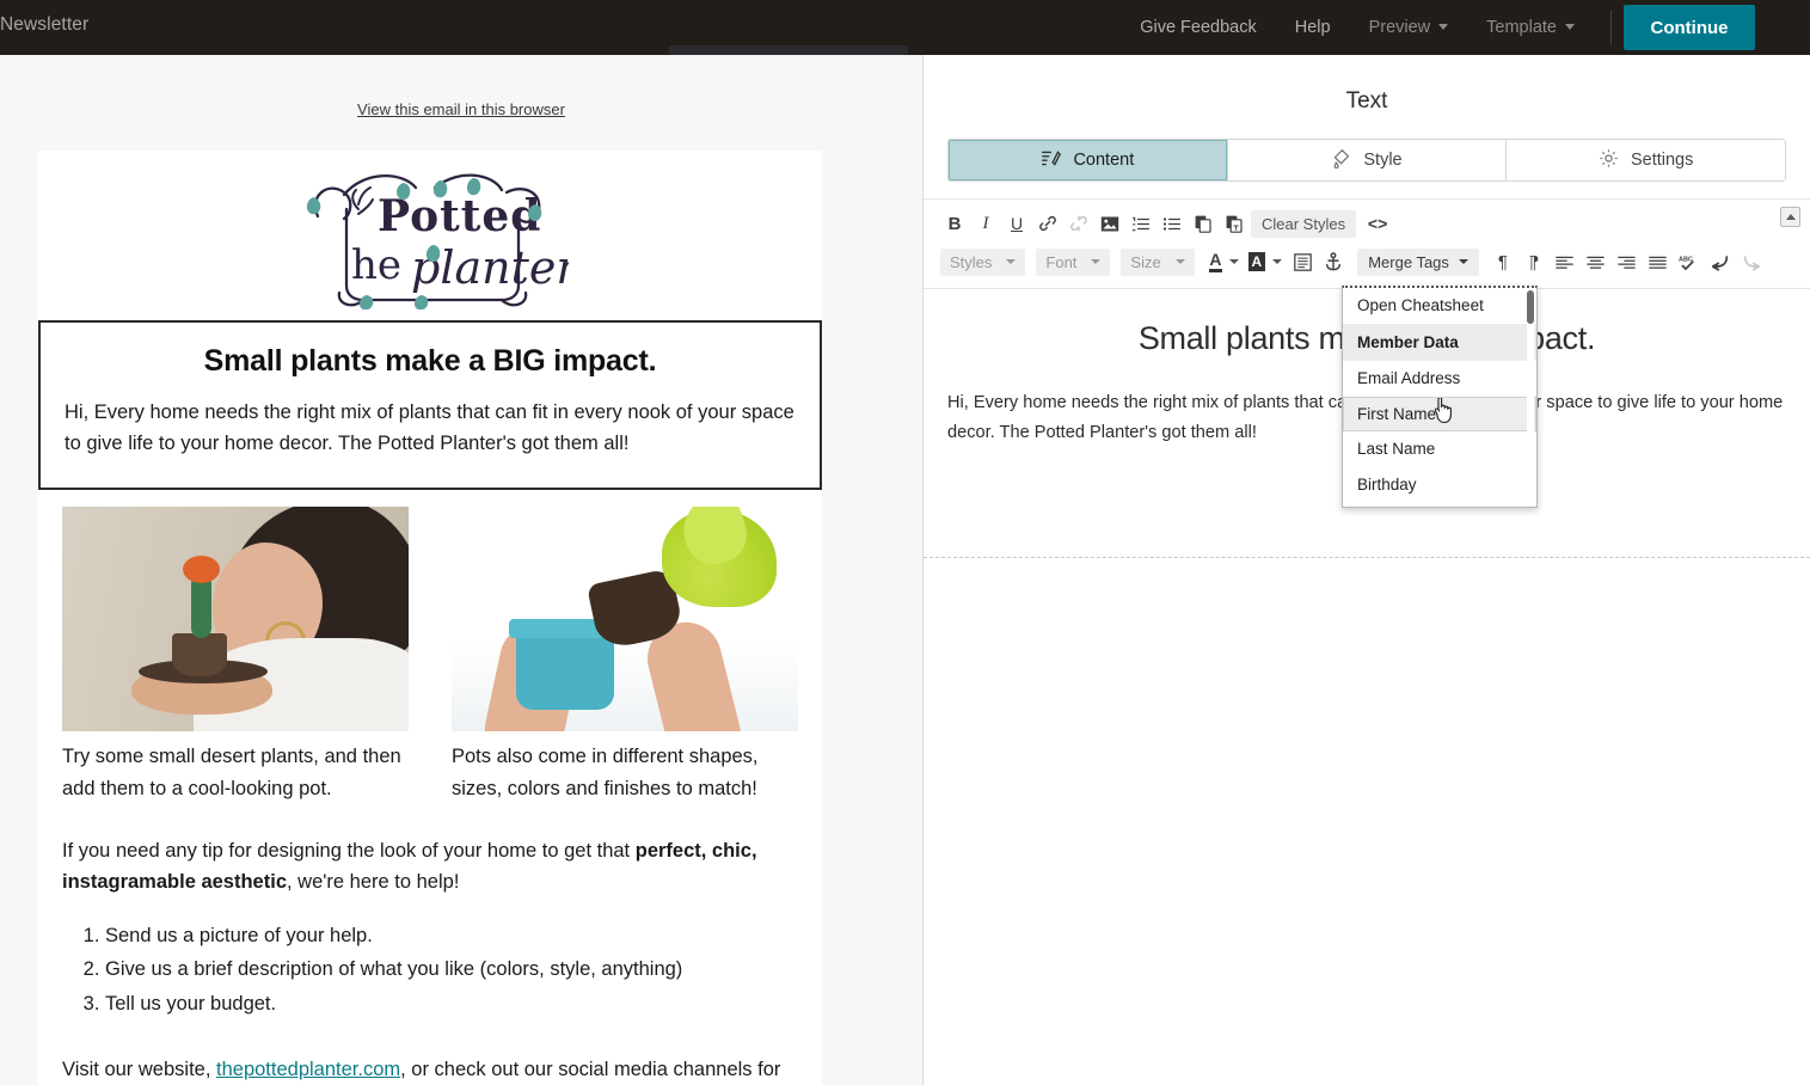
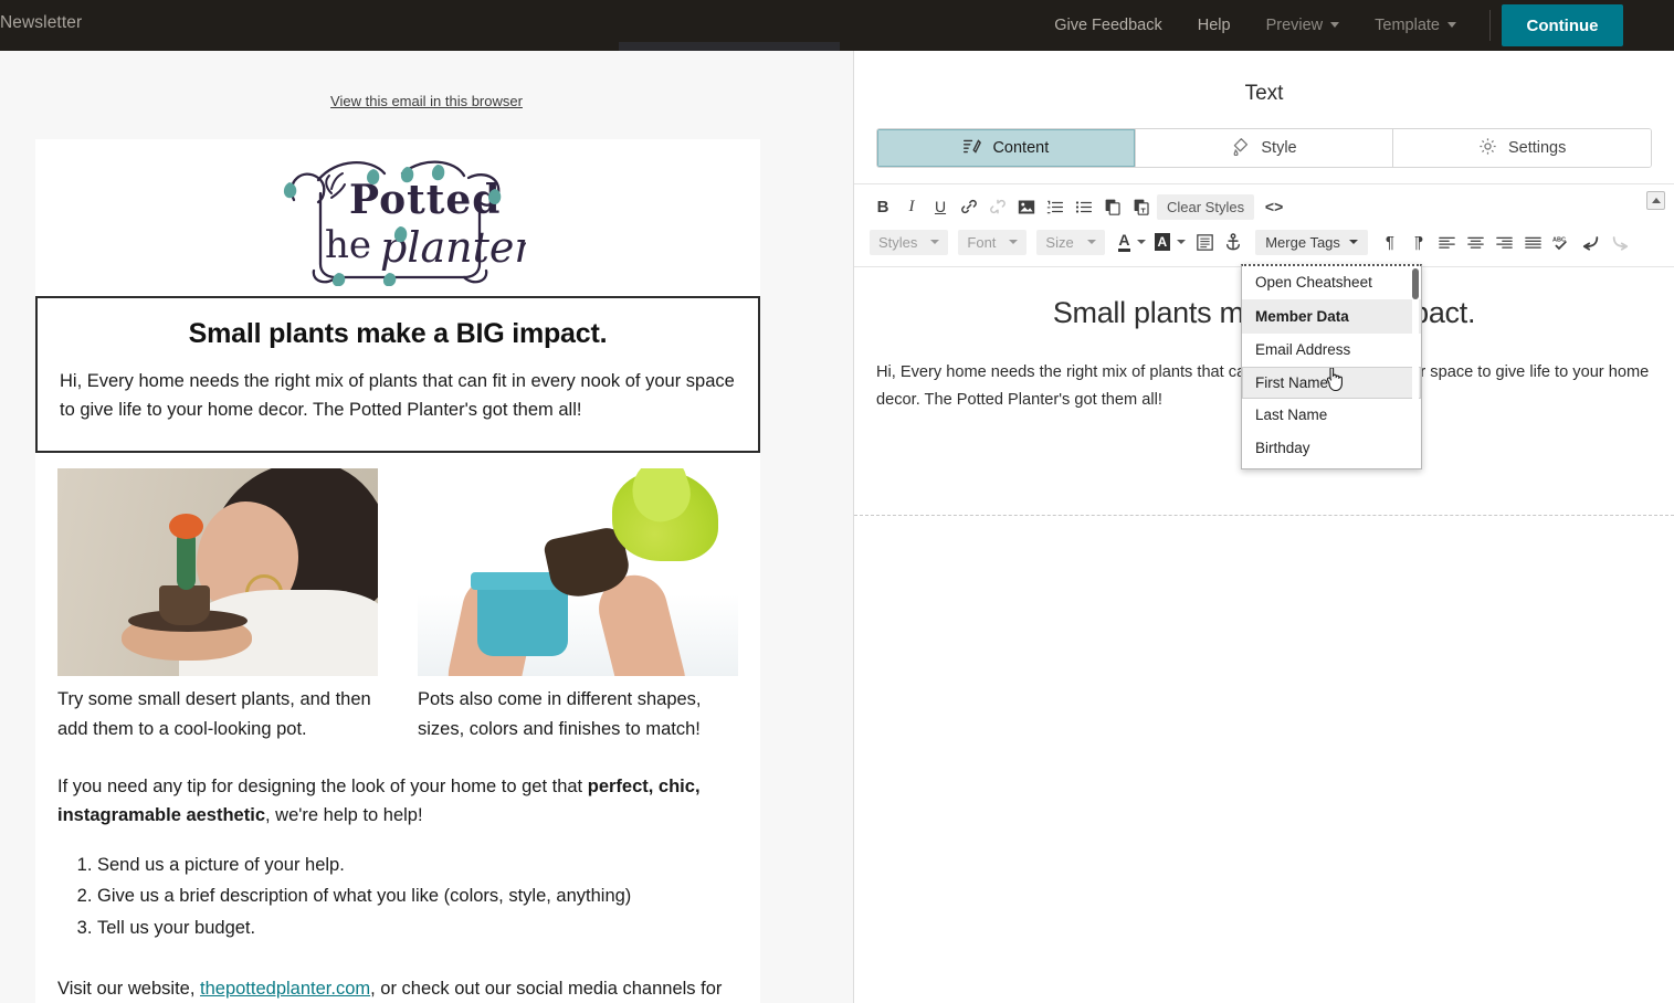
  Newsletter
  Give Feedback
  Help
  Preview
  Template
  Continue
  View this email in this browser
  Potted
  he
  planter
  Small plants make a BIG impact.
  Hi, Every home needs the right mix of plants that can fit in every nook of your space to give life to your home decor. The Potted Planter's got them all!
  Try some small desert plants, and then add them to a cool-looking pot.
  Pots also come in different shapes, sizes, colors and finishes to match!
- If you need any tip for designing the look of your home to get that perfect, chic, instagramable aesthetic, we're here to help!
+ If you need any tip for designing the look of your home to get that perfect, chic, instagramable aesthetic, we're help to help!
  Send us a picture of your help.
  Give us a brief description of what you like (colors, style, anything)
  Tell us your budget.
  Visit our website, thepottedplanter.com, or check out our social media channels for
  Text
  Content
  Style
  Settings
  B
  I
  U
  Clear Styles
  <>
  Styles
  Font
  Size
  A
  A
  Merge Tags
  ¶
  Hi, Every home needs the right mix of plants that cr space to give life to your home decor. The Potted Planter's got them all!
  Open Cheatsheet
  Member Data
  Email Address
  First Name
  Last Name
  Birthday
